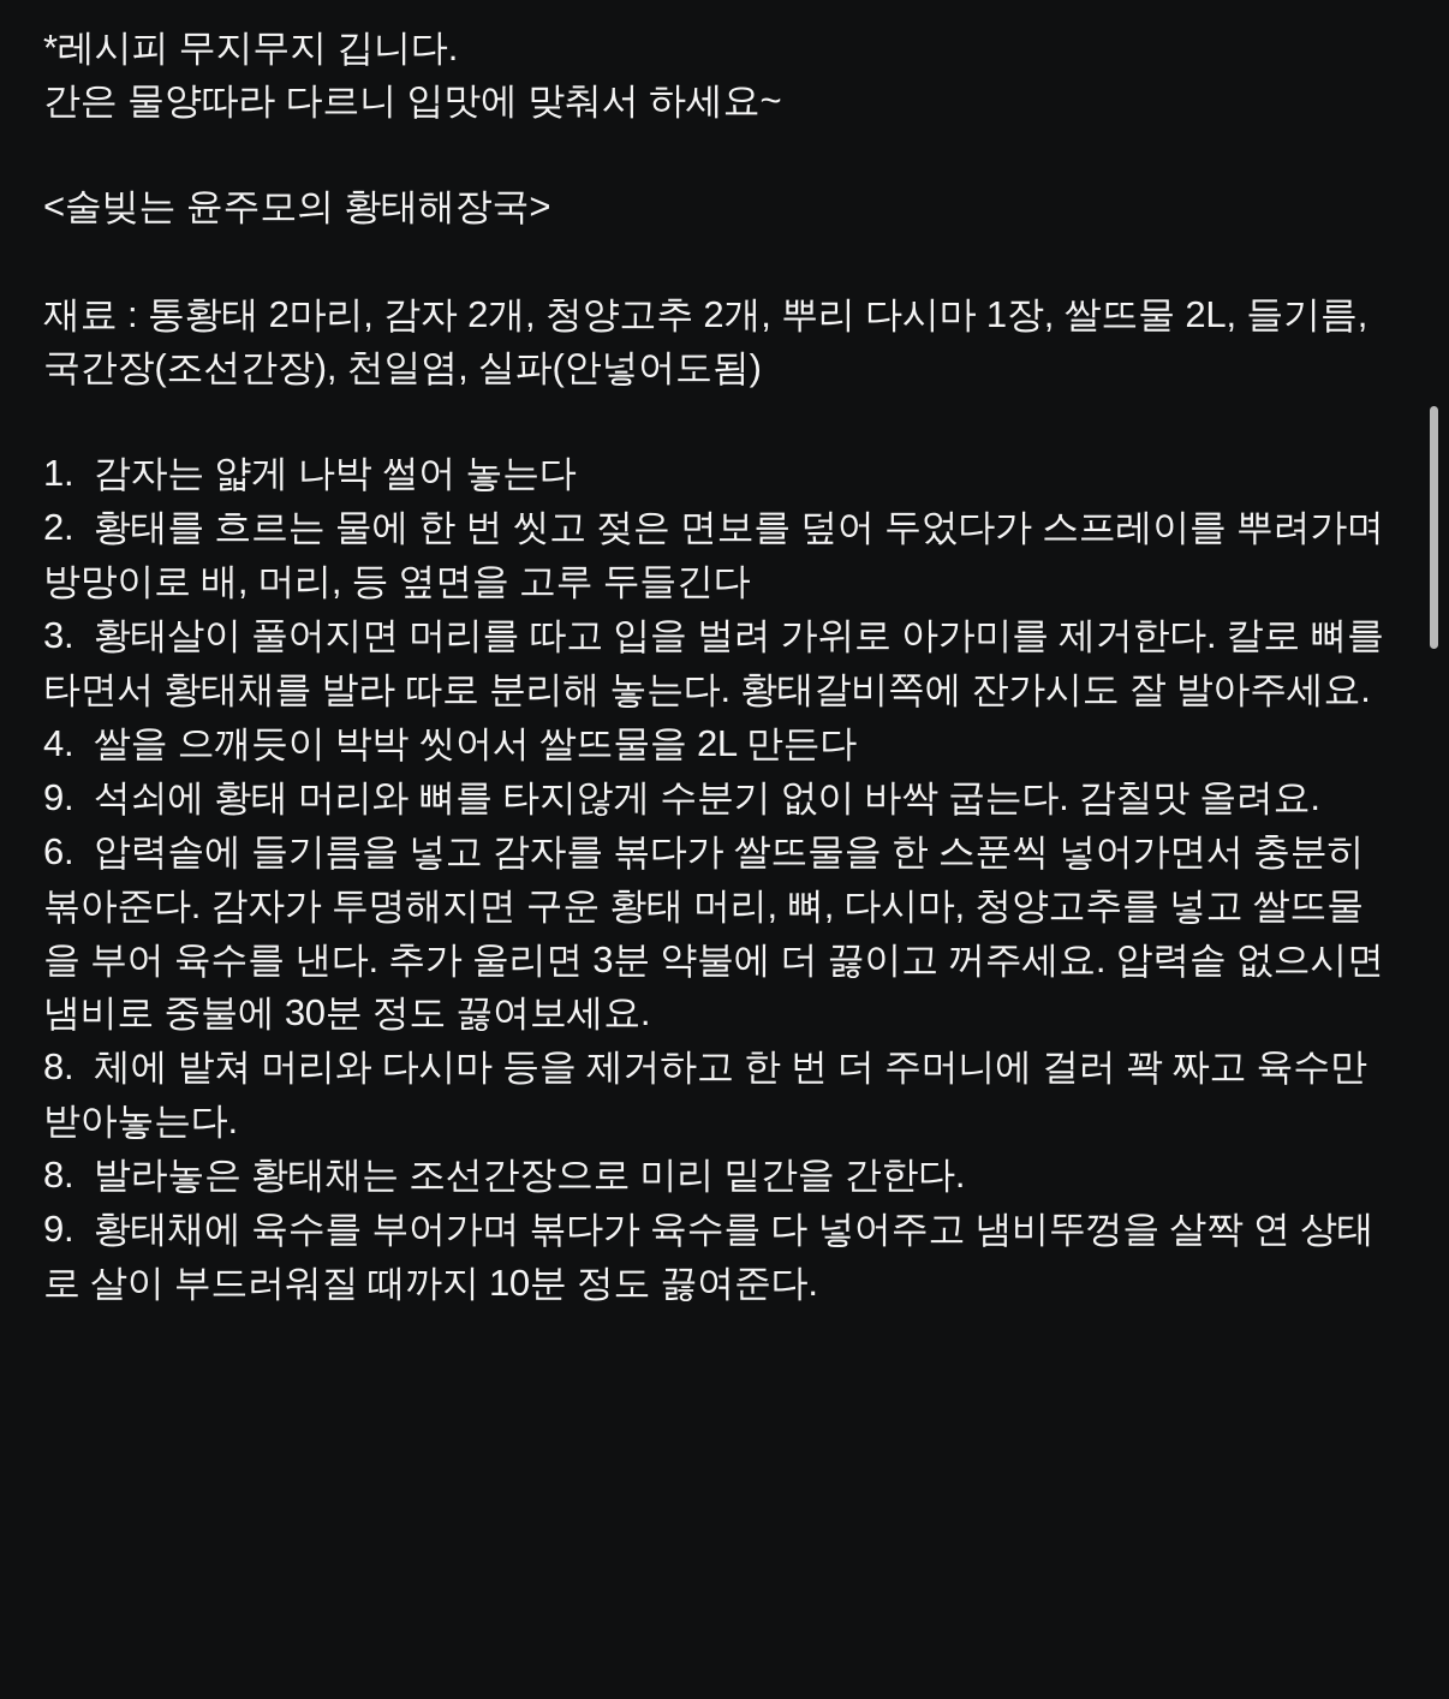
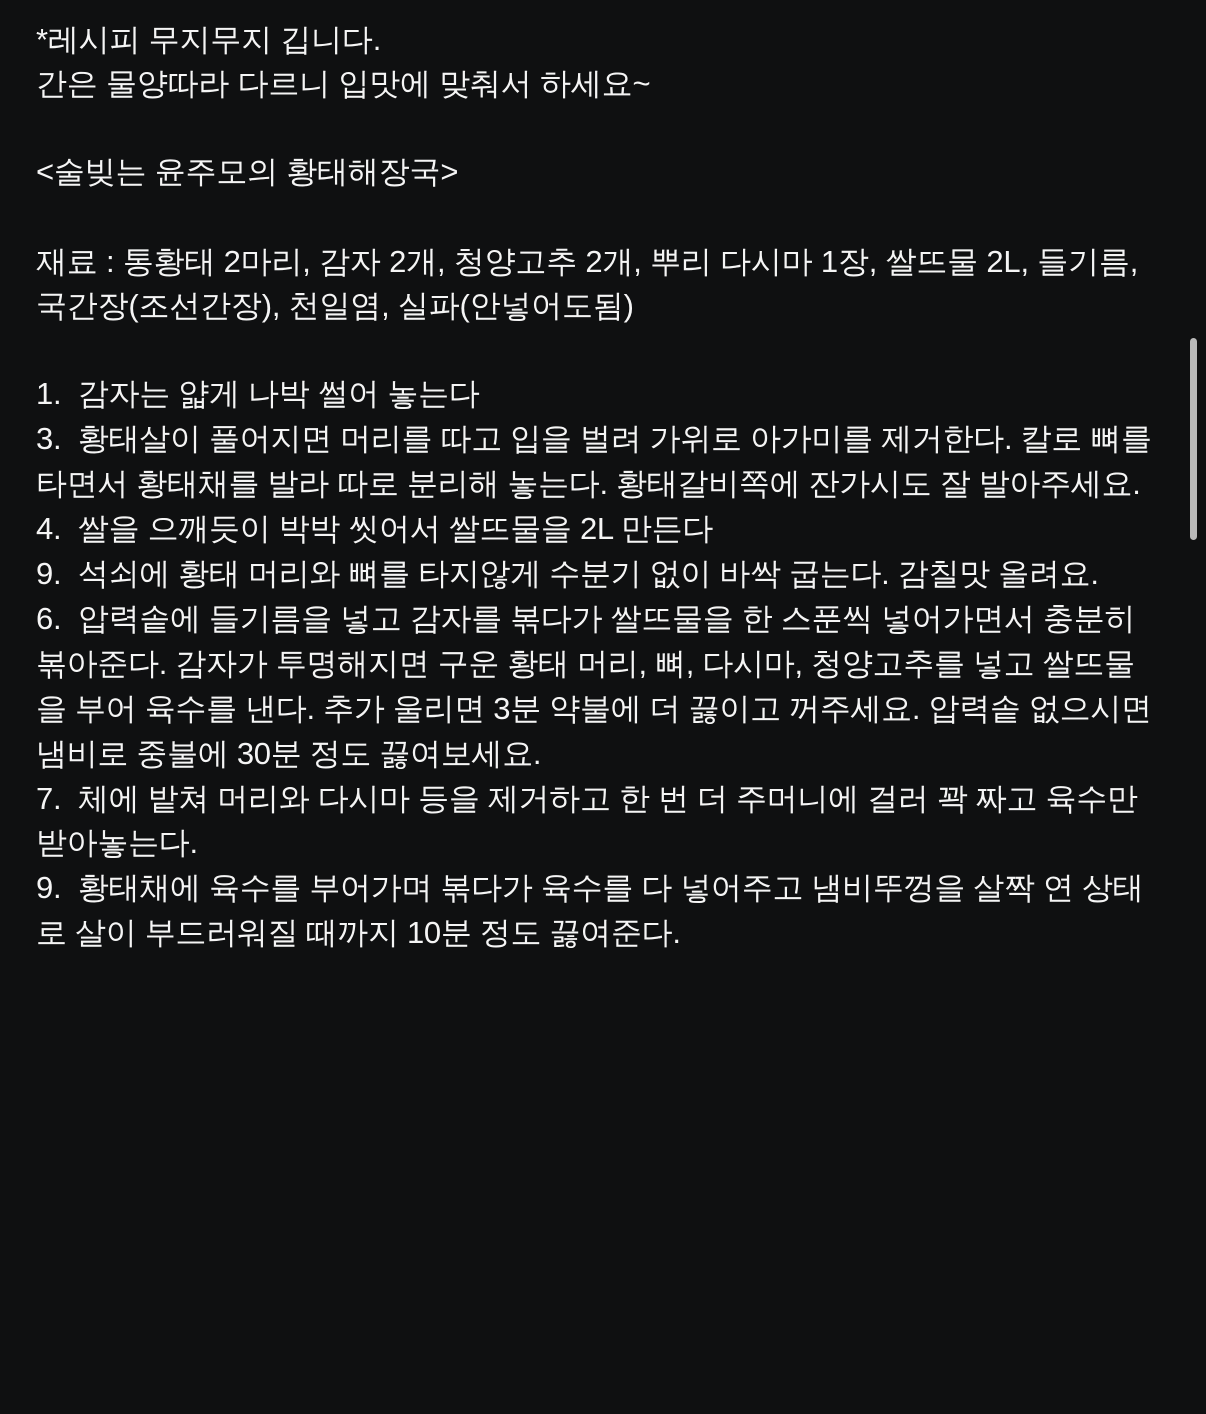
  *레시피 무지무지 깁니다.
  간은 물양따라 다르니 입맛에 맞춰서 하세요~
  <술빚는 윤주모의 황태해장국>
  재료 : 통황태 2마리, 감자 2개, 청양고추 2개, 뿌리 다시마 1장, 쌀뜨물 2L, 들기름, 국간장(조선간장), 천일염, 실파(안넣어도됨)
  1. 감자는 얇게 나박 썰어 놓는다
- 2. 황태를 흐르는 물에 한 번 씻고 젖은 면보를 덮어 두었다가 스프레이를 뿌려가며 방망이로 배, 머리, 등 옆면을 고루 두들긴다
  3. 황태살이 풀어지면 머리를 따고 입을 벌려 가위로 아가미를 제거한다. 칼로 뼈를 타면서 황태채를 발라 따로 분리해 놓는다. 황태갈비쪽에 잔가시도 잘 발아주세요.
  4. 쌀을 으깨듯이 박박 씻어서 쌀뜨물을 2L 만든다
  9. 석쇠에 황태 머리와 뼈를 타지않게 수분기 없이 바싹 굽는다. 감칠맛 올려요.
  6. 압력솥에 들기름을 넣고 감자를 볶다가 쌀뜨물을 한 스푼씩 넣어가면서 충분히 볶아준다. 감자가 투명해지면 구운 황태 머리, 뼈, 다시마, 청양고추를 넣고 쌀뜨물을 부어 육수를 낸다. 추가 울리면 3분 약불에 더 끓이고 꺼주세요. 압력솥 없으시면 냄비로 중불에 30분 정도 끓여보세요.
- 8. 체에 밭쳐 머리와 다시마 등을 제거하고 한 번 더 주머니에 걸러 꽉 짜고 육수만 받아놓는다.
+ 7. 체에 밭쳐 머리와 다시마 등을 제거하고 한 번 더 주머니에 걸러 꽉 짜고 육수만 받아놓는다.
- 8. 발라놓은 황태채는 조선간장으로 미리 밑간을 간한다.
  9. 황태채에 육수를 부어가며 볶다가 육수를 다 넣어주고 냄비뚜껑을 살짝 연 상태로 살이 부드러워질 때까지 10분 정도 끓여준다.
